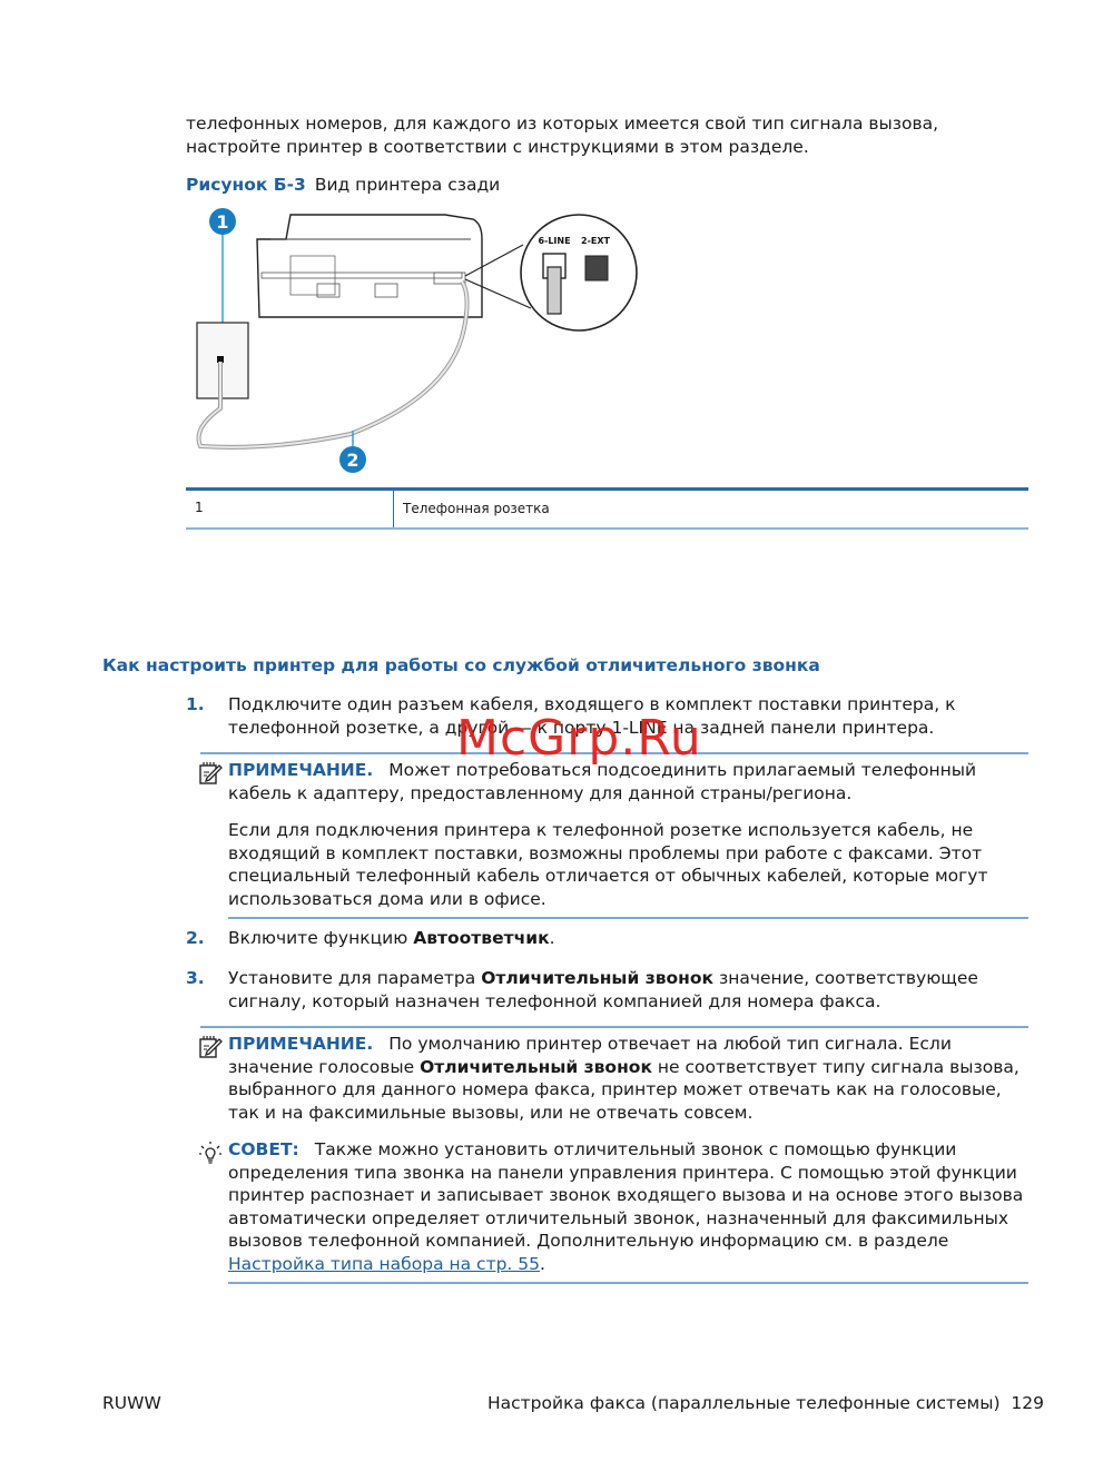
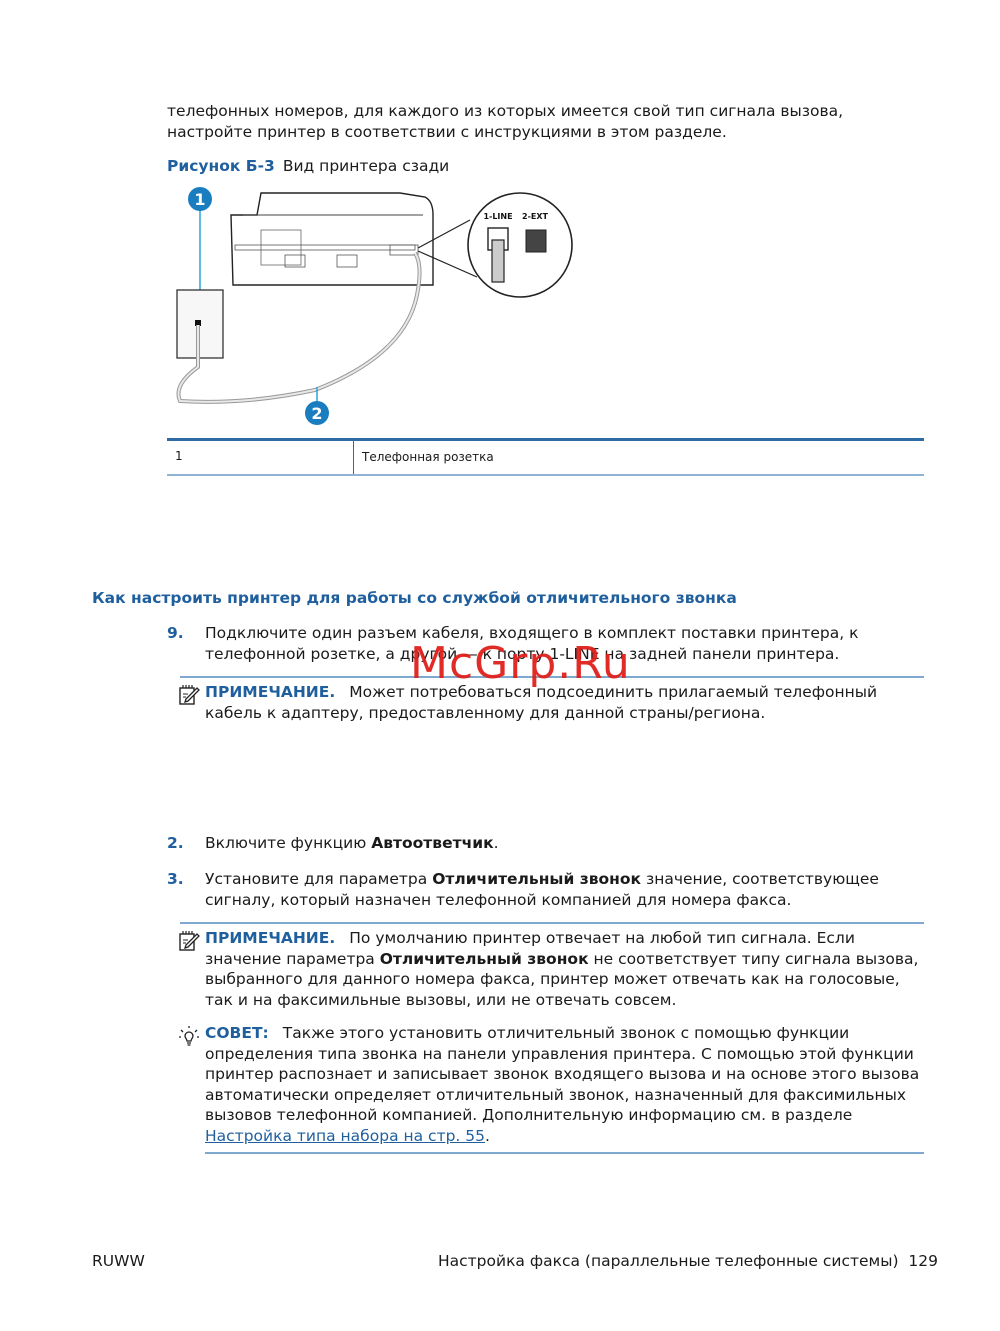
  телефонных номеров, для каждого из которых имеется свой тип сигнала вызова, настройте принтер в соответствии с инструкциями в этом разделе.
  Рисунок Б-3 Вид принтера сзади
  1
- 6-LINE
+ 1-LINE
  2-EXT
  2
  1	Телефонная розетка
  Как настроить принтер для работы со службой отличительного звонка
- 1.
+ 9.
  Подключите один разъем кабеля, входящего в комплект поставки принтера, к телефонной розетке, а другой — к порту 1-LINE на задней панели принтера.
  ПРИМЕЧАНИЕ. Может потребоваться подсоединить прилагаемый телефонный кабель к адаптеру, предоставленному для данной страны/региона.
- Если для подключения принтера к телефонной розетке используется кабель, не входящий в комплект поставки, возможны проблемы при работе с факсами. Этот специальный телефонный кабель отличается от обычных кабелей, которые могут использоваться дома или в офисе.
  2.
  Включите функцию Автоответчик.
  3.
  Установите для параметра Отличительный звонок значение, соответствующее сигналу, который назначен телефонной компанией для номера факса.
- ПРИМЕЧАНИЕ. По умолчанию принтер отвечает на любой тип сигнала. Если значение голосовые Отличительный звонок не соответствует типу сигнала вызова, выбранного для данного номера факса, принтер может отвечать как на голосовые, так и на факсимильные вызовы, или не отвечать совсем.
+ ПРИМЕЧАНИЕ. По умолчанию принтер отвечает на любой тип сигнала. Если значение параметра Отличительный звонок не соответствует типу сигнала вызова, выбранного для данного номера факса, принтер может отвечать как на голосовые, так и на факсимильные вызовы, или не отвечать совсем.
- СОВЕТ: Также можно установить отличительный звонок с помощью функции определения типа звонка на панели управления принтера. С помощью этой функции принтер распознает и записывает звонок входящего вызова и на основе этого вызова автоматически определяет отличительный звонок, назначенный для факсимильных вызовов телефонной компанией. Дополнительную информацию см. в разделе Настройка типа набора на стр. 55.
+ СОВЕТ: Также этого установить отличительный звонок с помощью функции определения типа звонка на панели управления принтера. С помощью этой функции принтер распознает и записывает звонок входящего вызова и на основе этого вызова автоматически определяет отличительный звонок, назначенный для факсимильных вызовов телефонной компанией. Дополнительную информацию см. в разделе Настройка типа набора на стр. 55.
  McGrp.Ru
  RUWW
  Настройка факса (параллельные телефонные системы) 129
